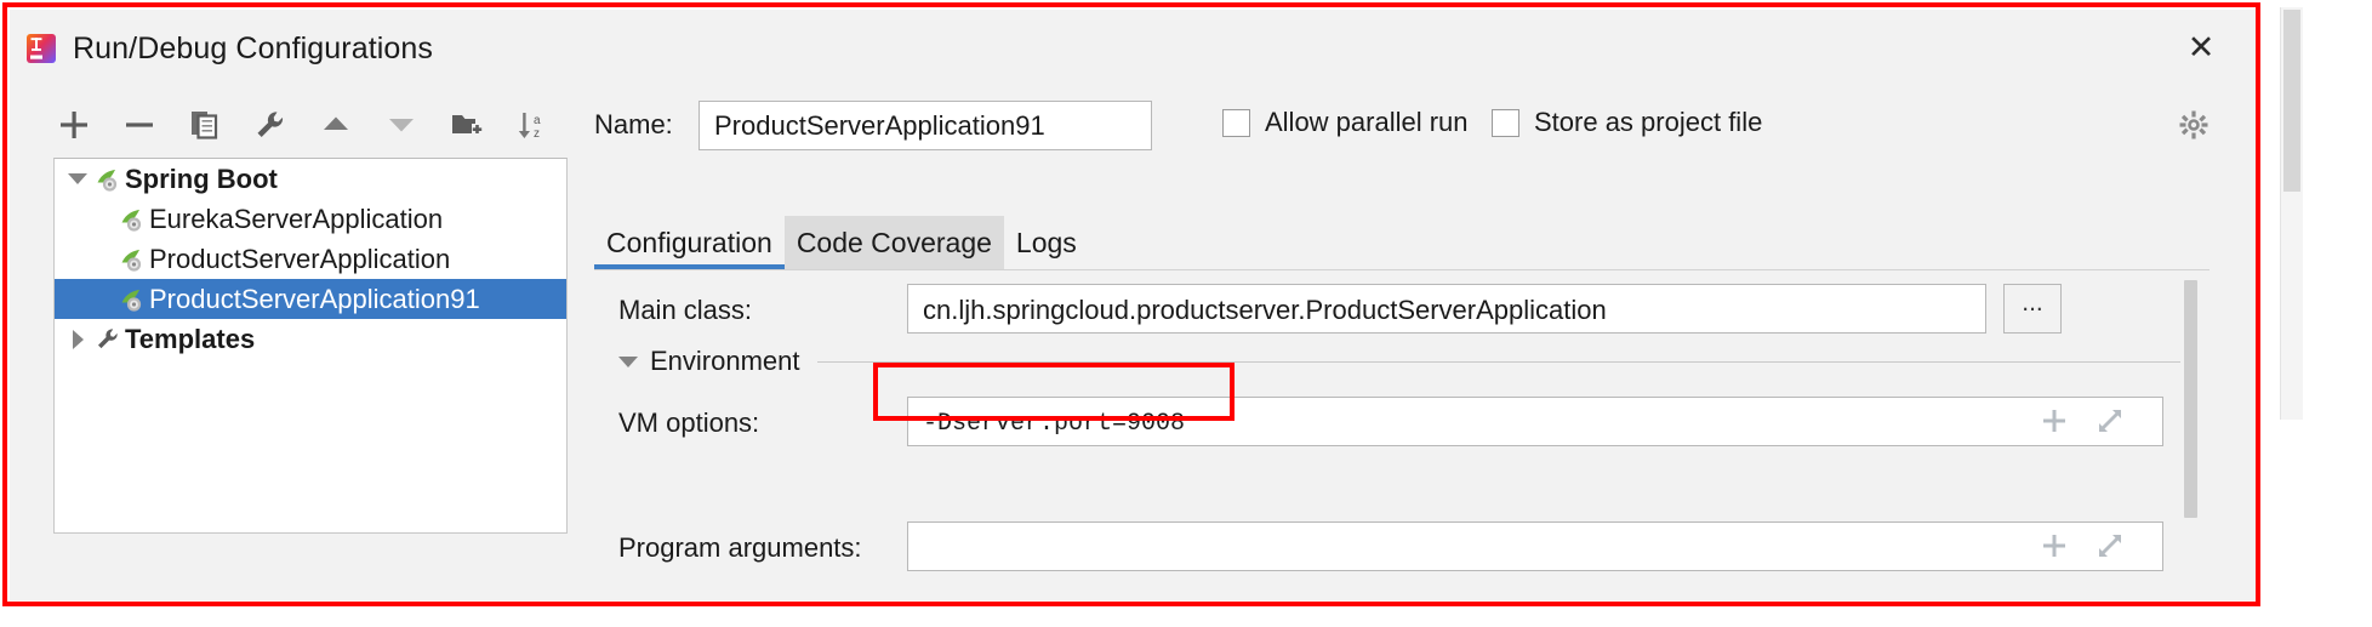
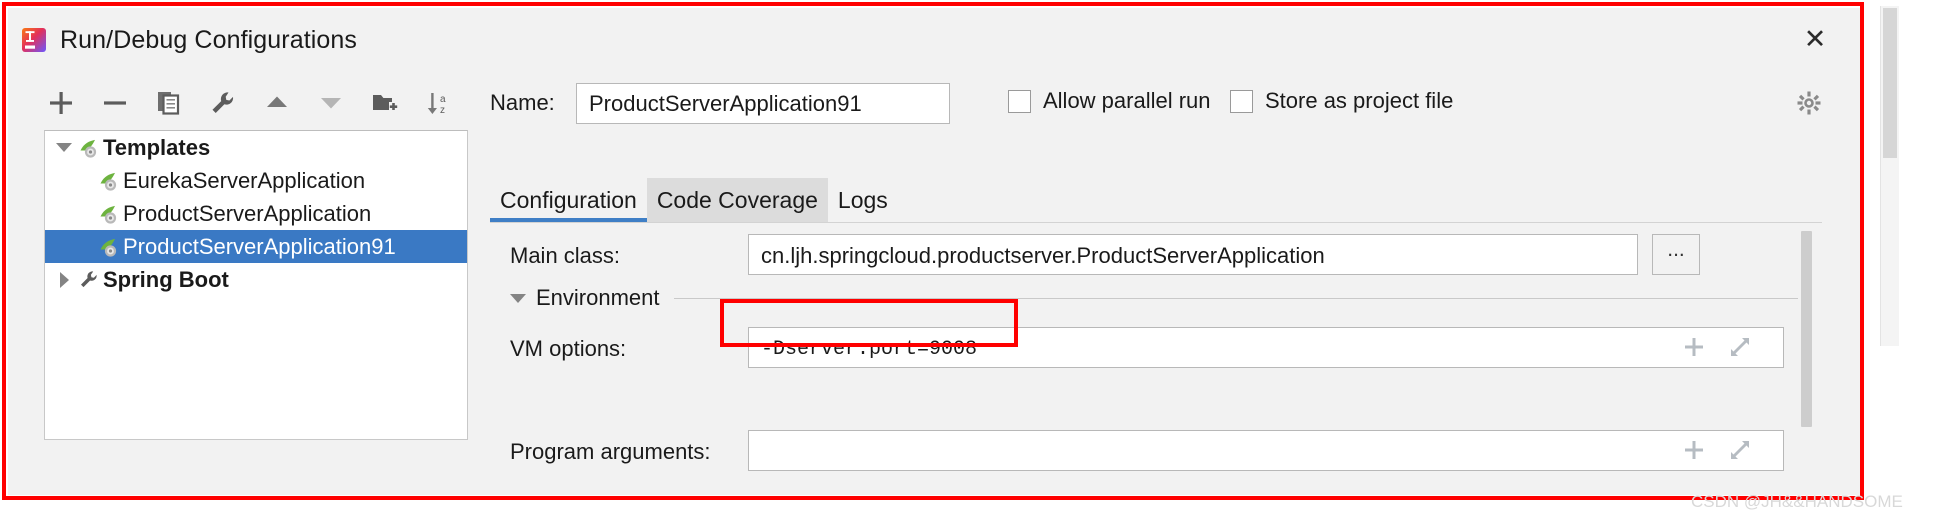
  Run/Debug Configurations
  ✕
  a
  z
- Spring Boot
+ Templates
  EurekaServerApplication
  ProductServerApplication
  ProductServerApplication91
- Templates
+ Spring Boot
  Name:
  ProductServerApplication91
  Allow parallel run
  Store as project file
  Configuration
  Code Coverage
  Logs
  Main class:
  cn.ljh.springcloud.productserver.ProductServerApplication
  ...
  Environment
  VM options:
  -Dserver.port=9008
  Program arguments:
+ CSDN @JH&&HANDSOME
